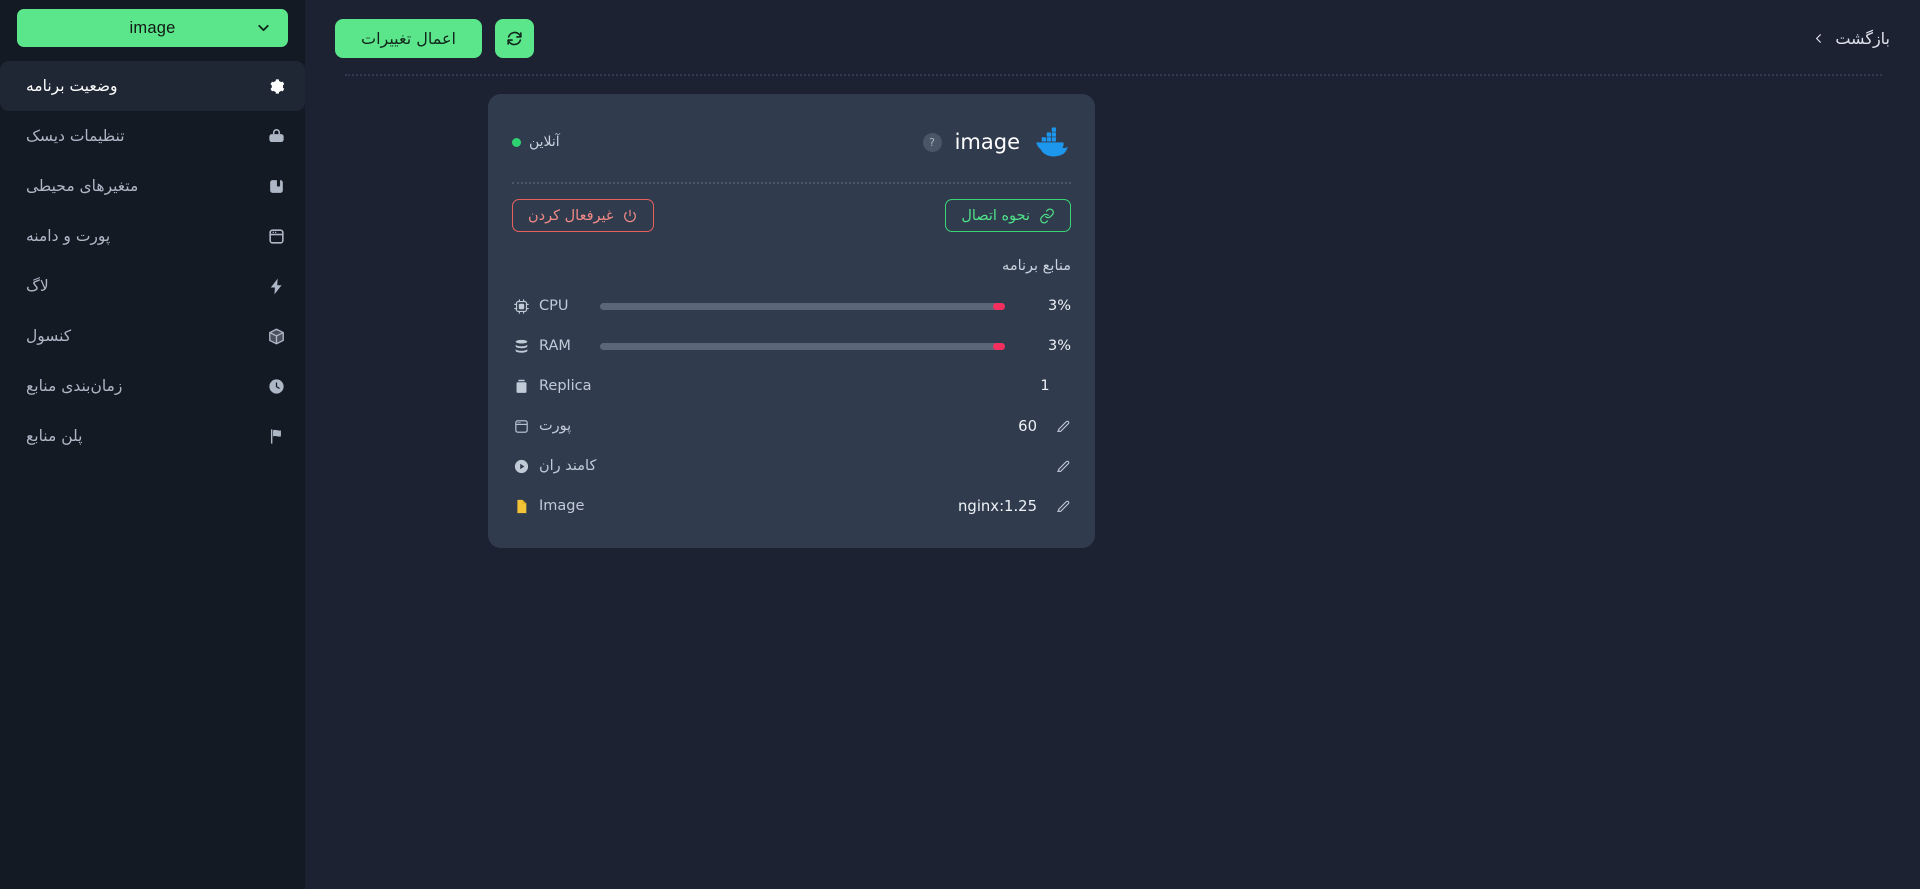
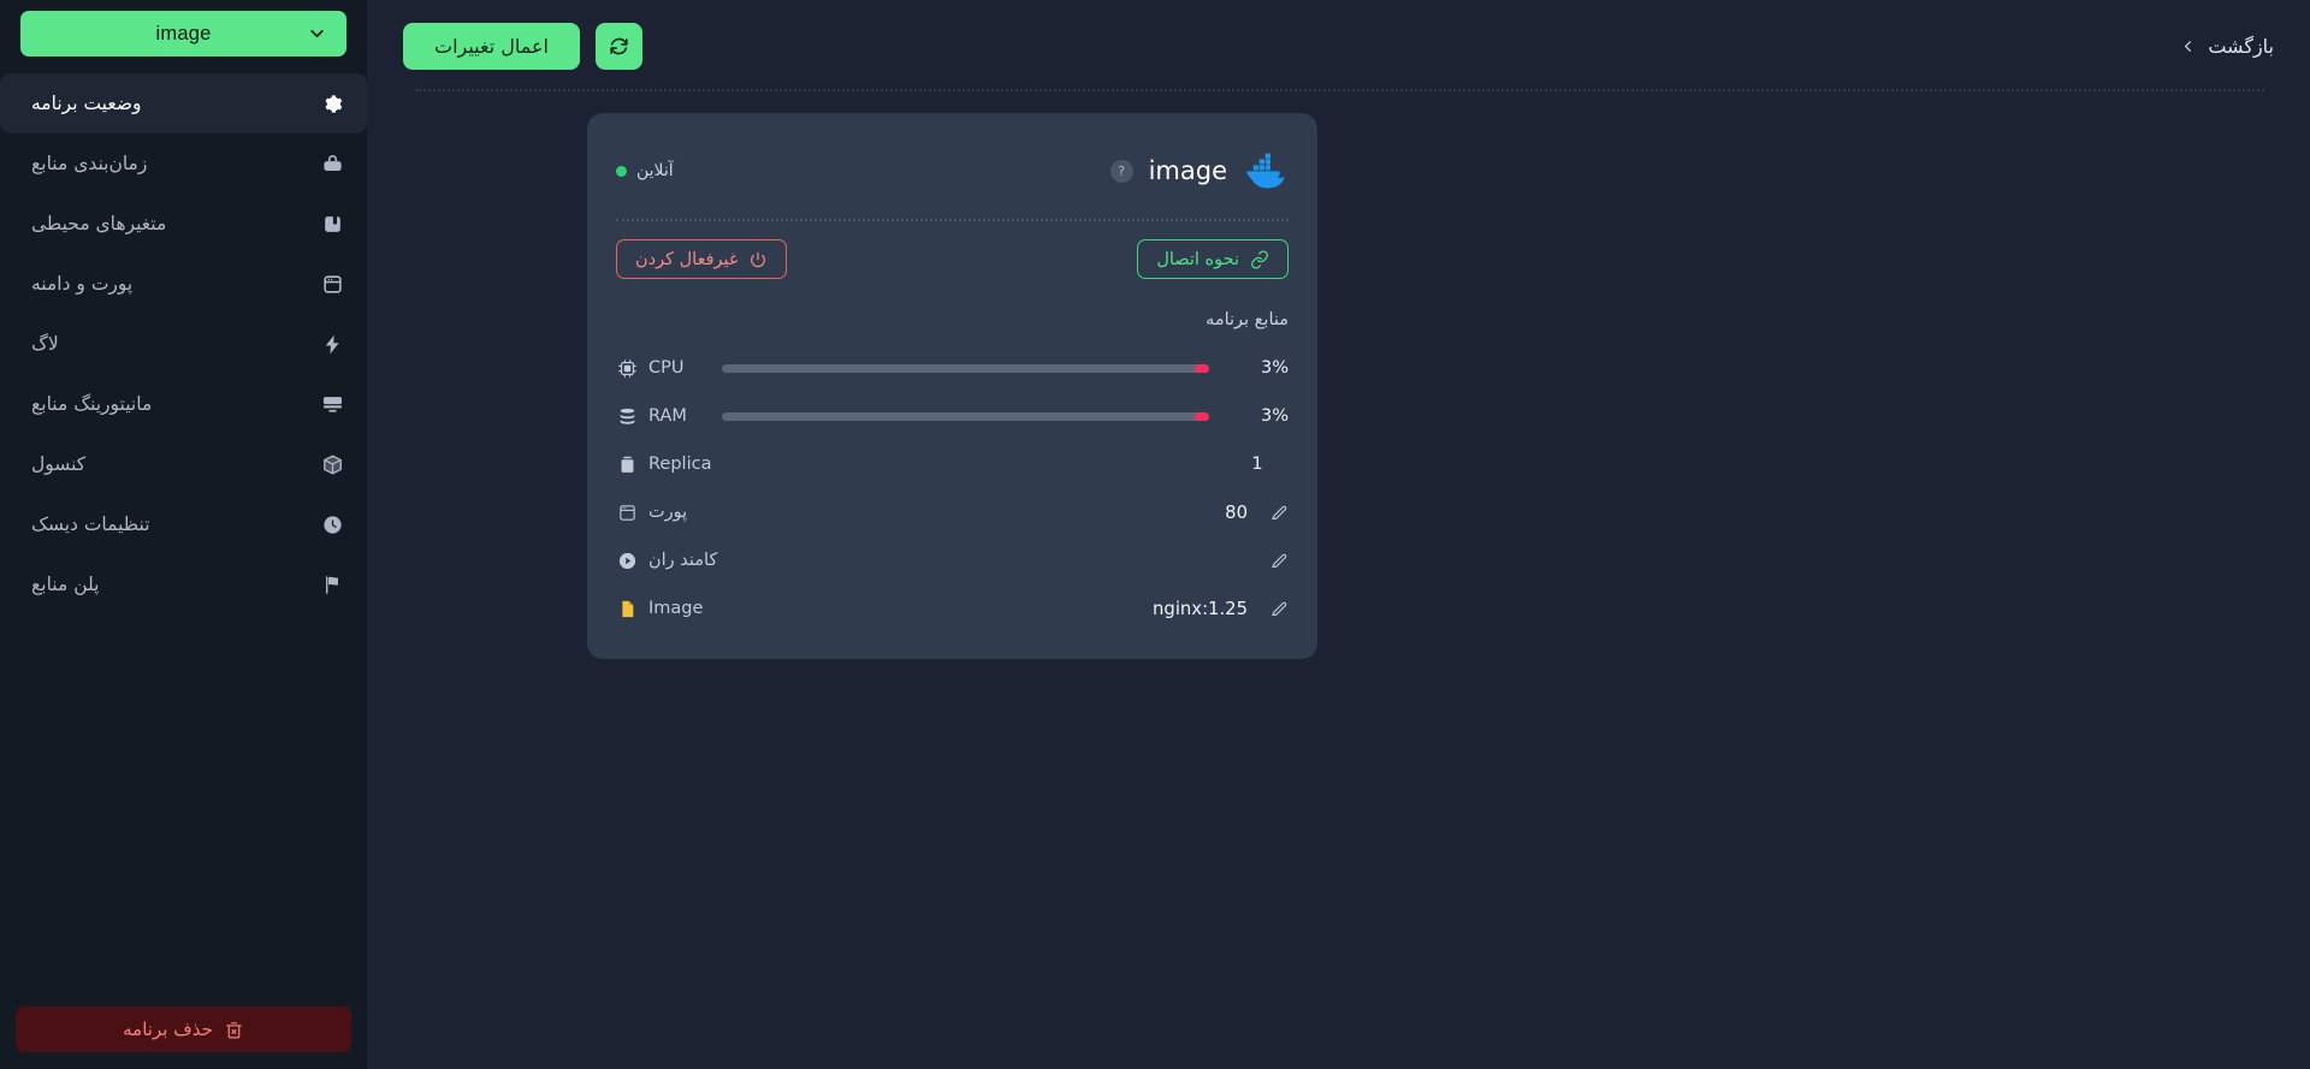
  image
  وضعیت برنامه
- تنظیمات دیسک
+ زمان‌بندی منابع
  متغیرهای محیطی
  پورت و دامنه
  لاگ
+ مانیتورینگ منابع
  کنسول
- زمان‌بندی منابع
+ تنظیمات دیسک
  پلن منابع
+ حذف برنامه
  بازگشت
  اعمال تغییرات
  image
  ?
  آنلاین
  نحوه اتصال
  غیرفعال کردن
  منابع برنامه
  CPU
  3%
  RAM
  3%
  Replica
  1
  پورت
- 60
+ 80
  کامند ران
  Image
  nginx:1.25
